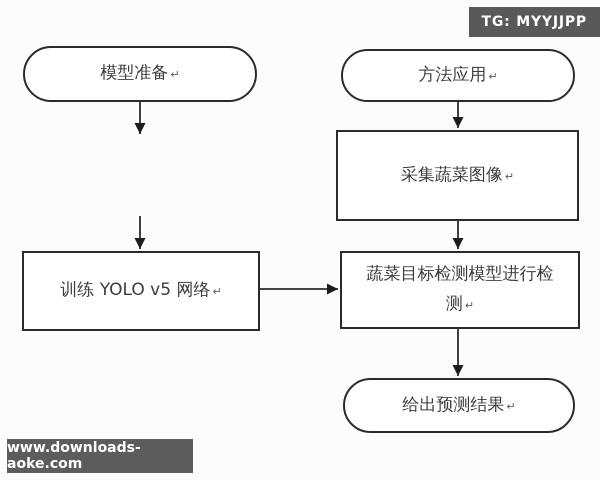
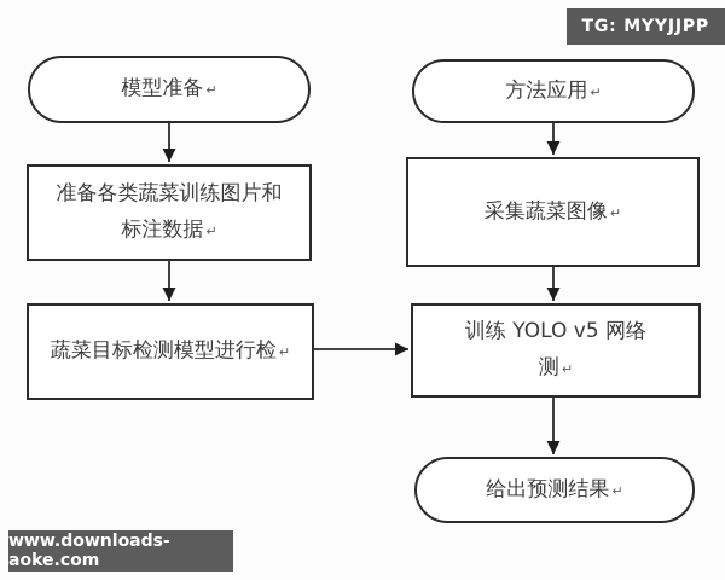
  模型准备 ↵
+ 准备各类蔬菜训练图片和
+ 标注数据 ↵
- 训练 YOLO v5 网络 ↵
+ 蔬菜目标检测模型进行检 ↵
  方法应用 ↵
  采集蔬菜图像 ↵
- 蔬菜目标检测模型进行检
+ 训练 YOLO v5 网络
  测 ↵
  给出预测结果 ↵
  TG: MYYJJPP
  www.downloads-aoke.com
